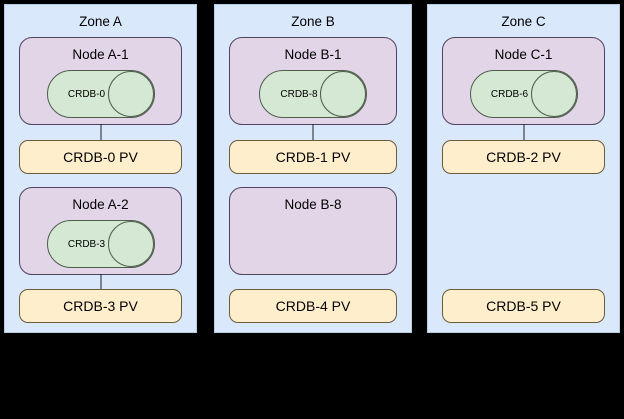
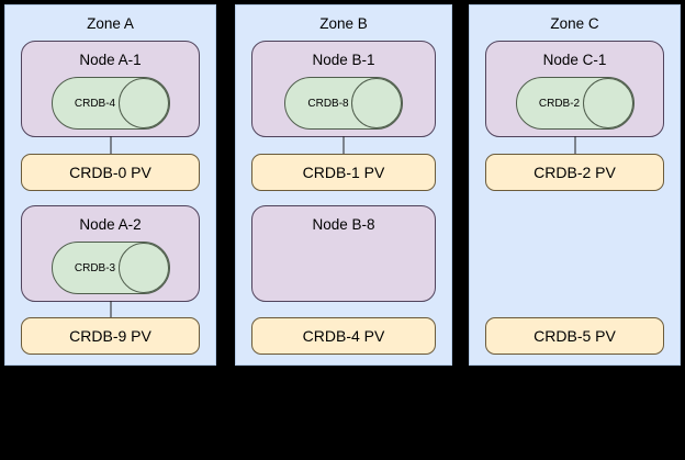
  Zone A
  Node A-1
- CRDB-0
+ CRDB-4
  CRDB-0 PV
  Node A-2
  CRDB-3
- CRDB-3 PV
+ CRDB-9 PV
  Zone B
  Node B-1
  CRDB-8
  CRDB-1 PV
  Node B-8
  CRDB-4 PV
  Zone C
  Node C-1
- CRDB-6
+ CRDB-2
  CRDB-2 PV
  CRDB-5 PV
